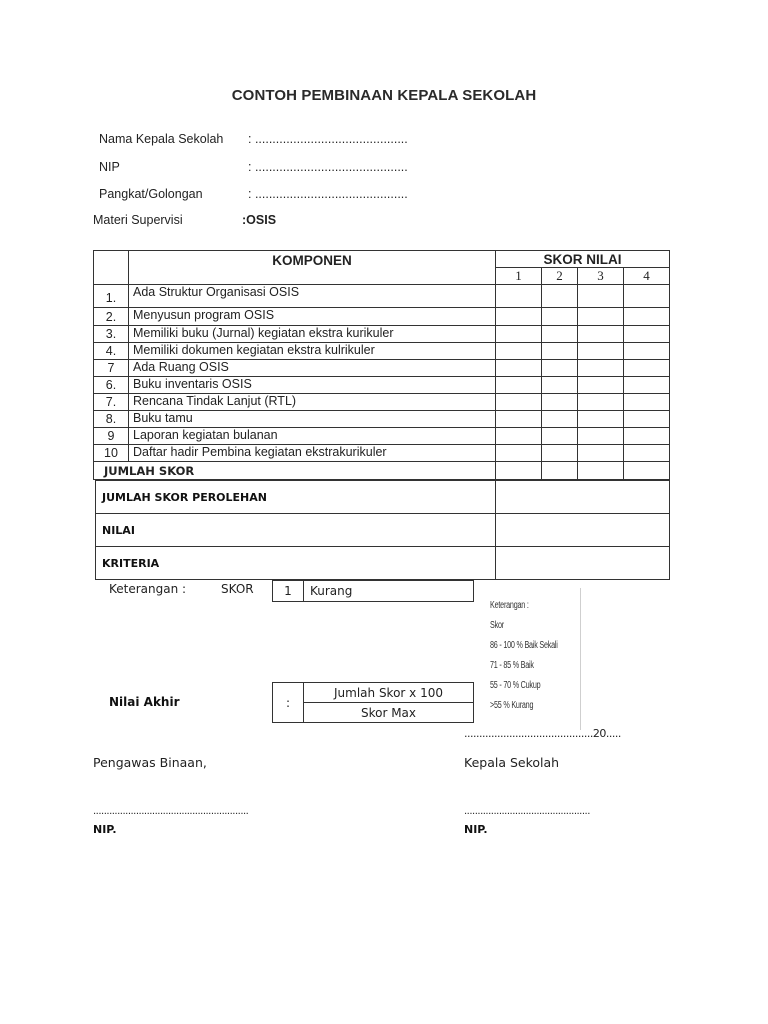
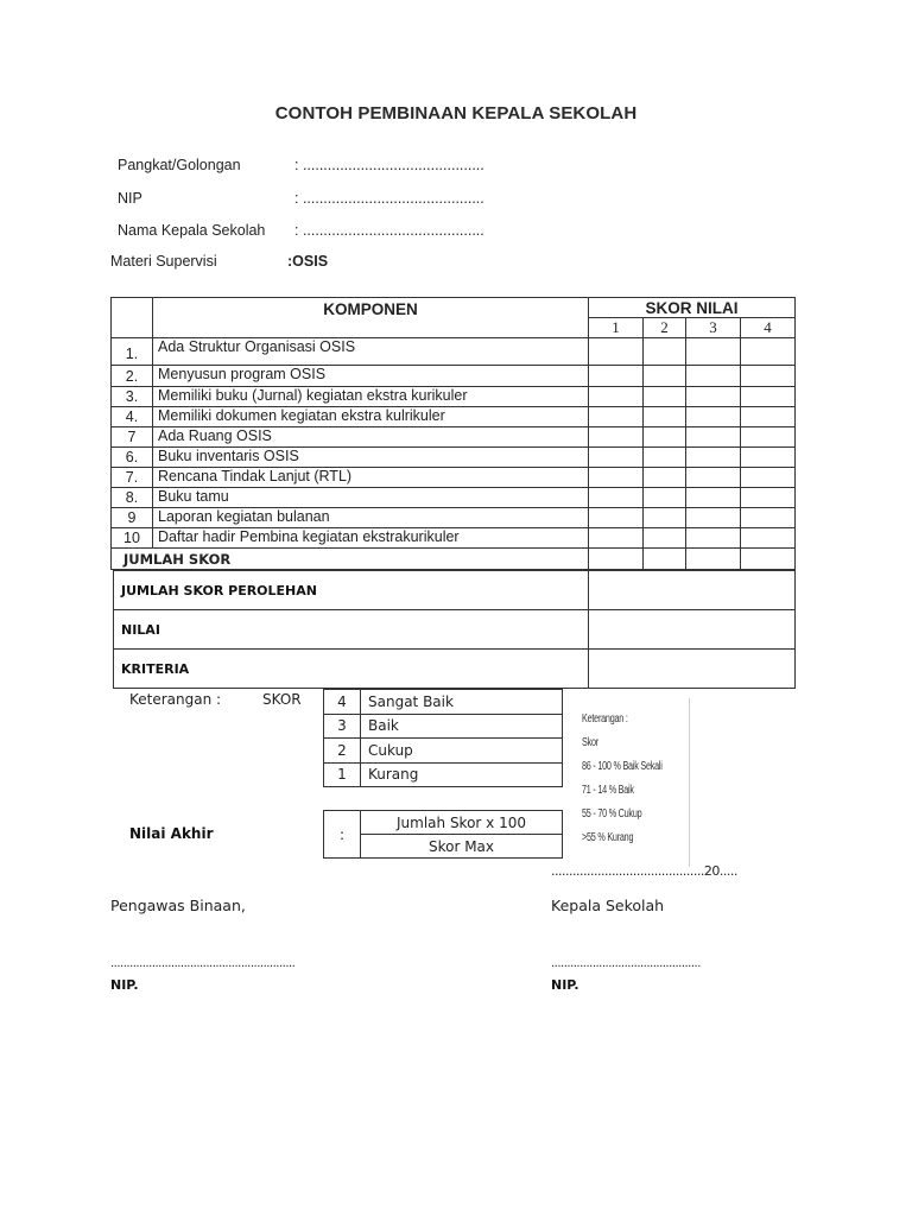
  CONTOH PEMBINAAN KEPALA SEKOLAH
- Nama Kepala Sekolah
+ Pangkat/Golongan
  : ............................................
  NIP
  : ............................................
- Pangkat/Golongan
+ Nama Kepala Sekolah
  : ............................................
  Materi Supervisi
  :OSIS
  	KOMPONEN	SKOR NILAI
  1	2	3	4
  1.	Ada Struktur Organisasi OSIS
  2.	Menyusun program OSIS
  3.	Memiliki buku (Jurnal) kegiatan ekstra kurikuler
  4.	Memiliki dokumen kegiatan ekstra kulrikuler
  7	Ada Ruang OSIS
  6.	Buku inventaris OSIS
  7.	Rencana Tindak Lanjut (RTL)
  8.	Buku tamu
  9	Laporan kegiatan bulanan
  10	Daftar hadir Pembina kegiatan ekstrakurikuler
  JUMLAH SKOR
  JUMLAH SKOR PEROLEHAN
  NILAI
  KRITERIA
  Keterangan :
  SKOR
+ 4	Sangat Baik
+ 3	Baik
+ 2	Cukup
  1	Kurang
  Keterangan :
  Skor
  86 - 100 % Baik Sekali
- 71 - 85 % Baik
+ 71 - 14 % Baik
  55 - 70 % Cukup
  >55 % Kurang
  Nilai Akhir
  :	Jumlah Skor x 100
  Skor Max
  ...........................................20.....
  Pengawas Binaan,
  Kepala Sekolah
  ..........................................................
  ...............................................
  NIP.
  NIP.
